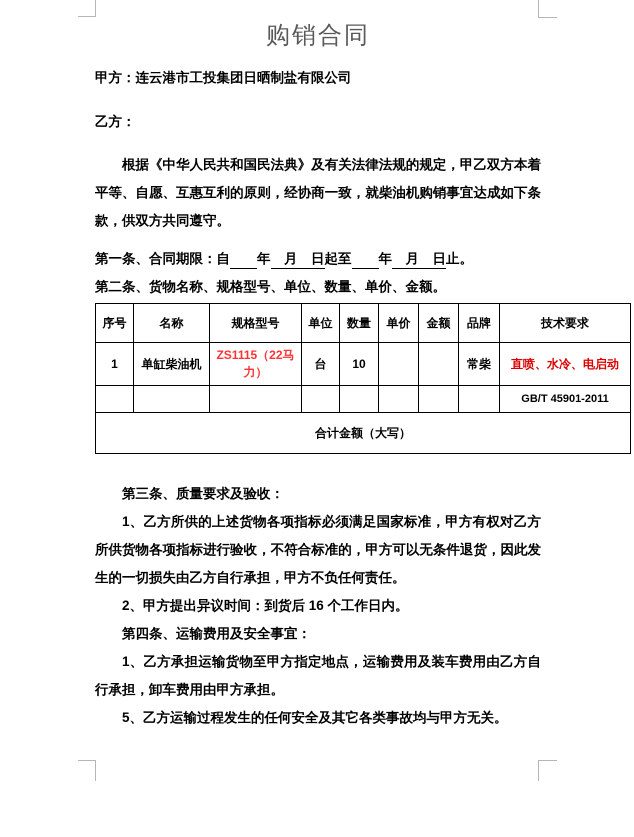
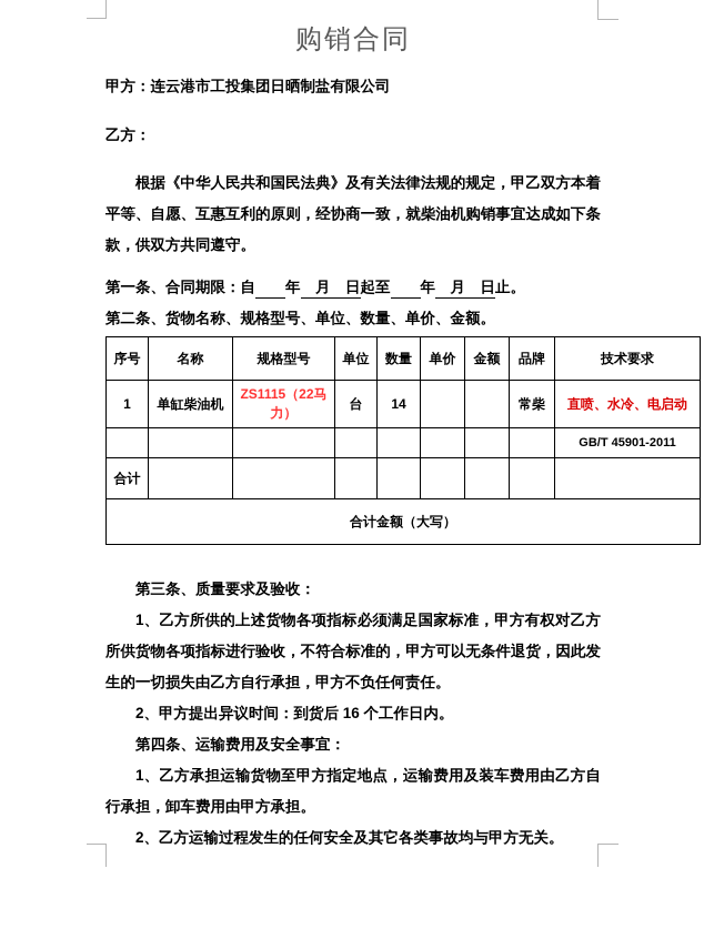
  购销合同
  甲方：连云港市工投集团日晒制盐有限公司
  乙方：
  根据《中华人民共和国民法典》及有关法律法规的规定，甲乙双方本着平等、自愿、互惠互利的原则，经协商一致，就柴油机购销事宜达成如下条款，供双方共同遵守。
  第一条、合同期限：自 年 月 日起至 年 月 日止。
  第二条、货物名称、规格型号、单位、数量、单价、金额。
  序号	名称	规格型号	单位	数量	单价	金额	品牌	技术要求
- 1	单缸柴油机	ZS1115（22马力）	台	10			常柴	直喷、水冷、电启动
+ 1	单缸柴油机	ZS1115（22马力）	台	14			常柴	直喷、水冷、电启动
  								GB/T 45901-2011
+ 合计
  合计金额（大写）
  第三条、质量要求及验收：
  1、乙方所供的上述货物各项指标必须满足国家标准，甲方有权对乙方所供货物各项指标进行验收，不符合标准的，甲方可以无条件退货，因此发生的一切损失由乙方自行承担，甲方不负任何责任。
  2、甲方提出异议时间：到货后 16 个工作日内。
  第四条、运输费用及安全事宜：
  1、乙方承担运输货物至甲方指定地点，运输费用及装车费用由乙方自行承担，卸车费用由甲方承担。
- 5、乙方运输过程发生的任何安全及其它各类事故均与甲方无关。
+ 2、乙方运输过程发生的任何安全及其它各类事故均与甲方无关。
